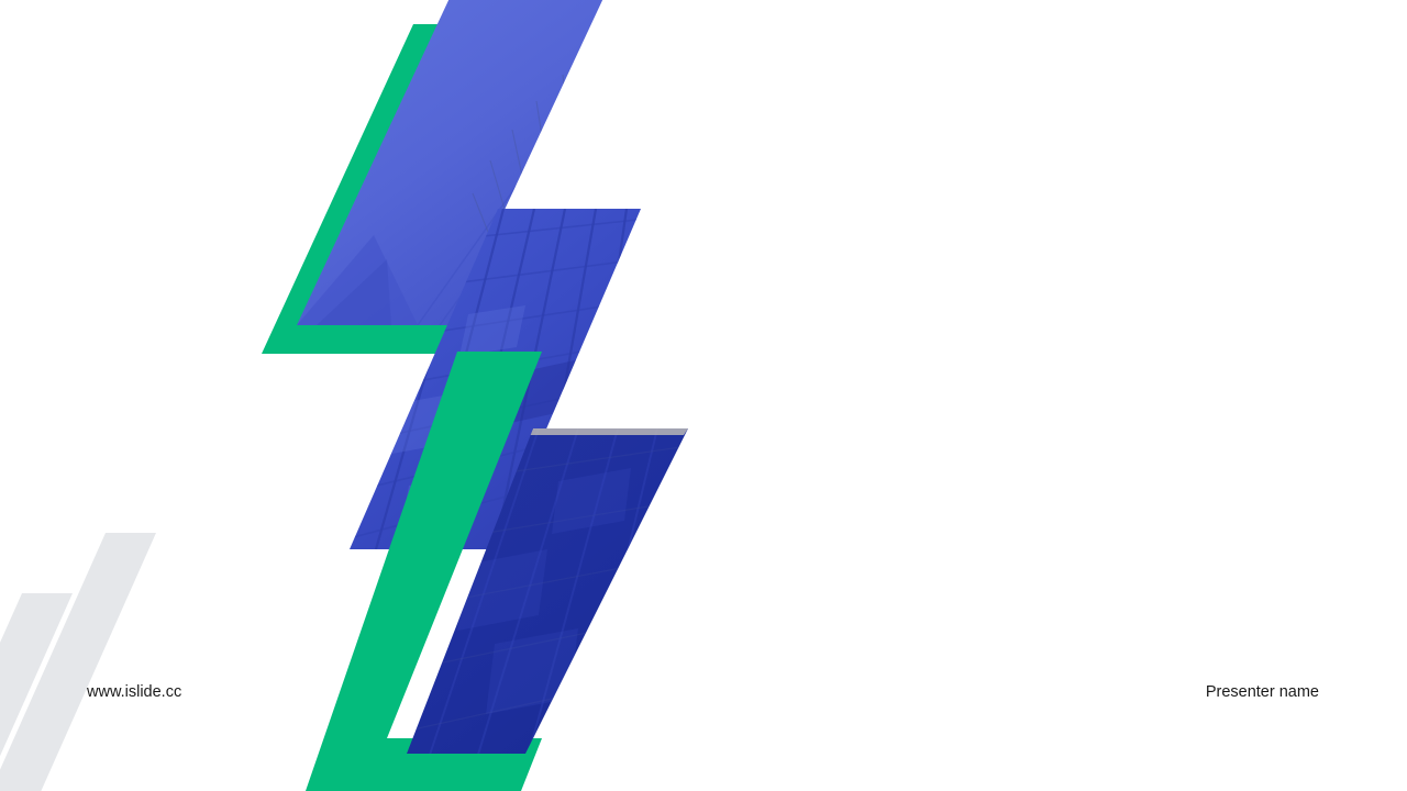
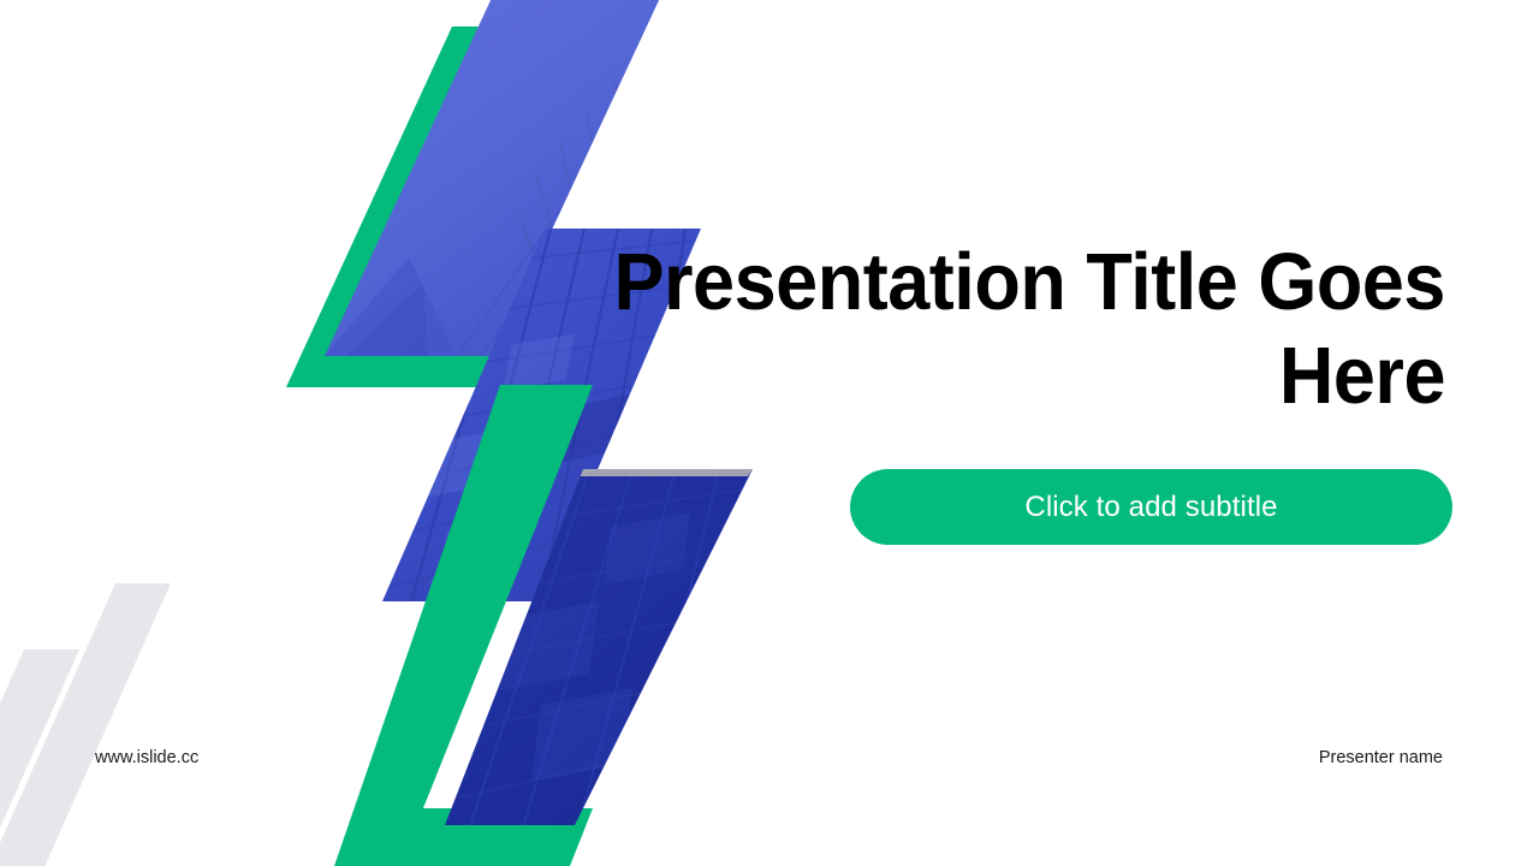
+ Presentation Title Goes
+ Here
+ Click to add subtitle
  www.islide.cc
  Presenter name
